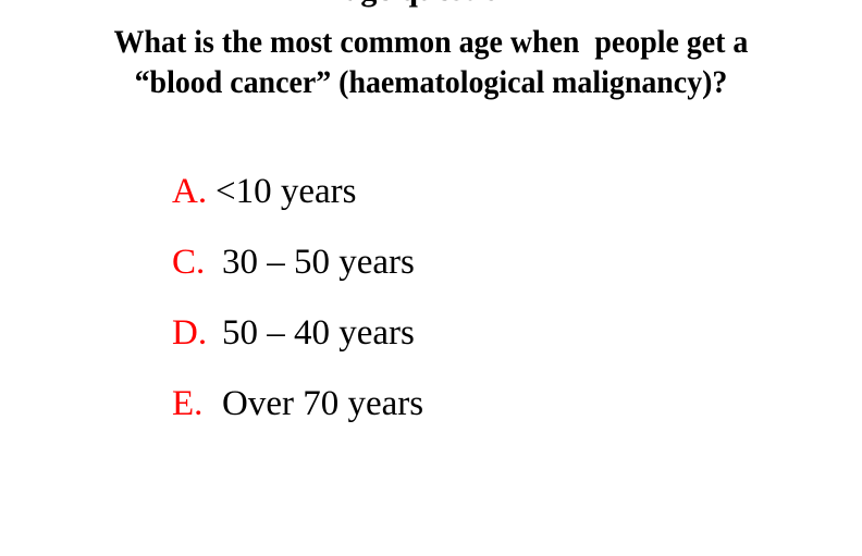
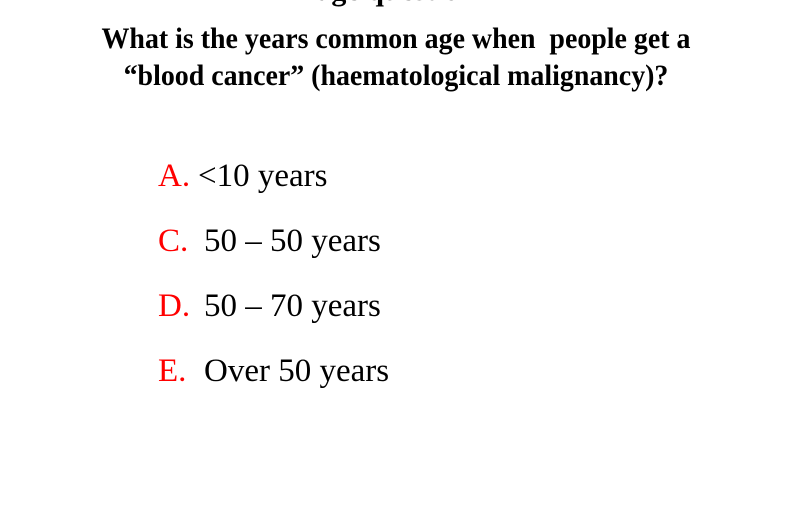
- What is the most common age when people get a
+ What is the years common age when people get a
  “blood cancer” (haematological malignancy)?
  A.
  <10 years
  C.
- 30 – 50 years
+ 50 – 50 years
  D.
- 50 – 40 years
+ 50 – 70 years
  E.
- Over 70 years
+ Over 50 years
